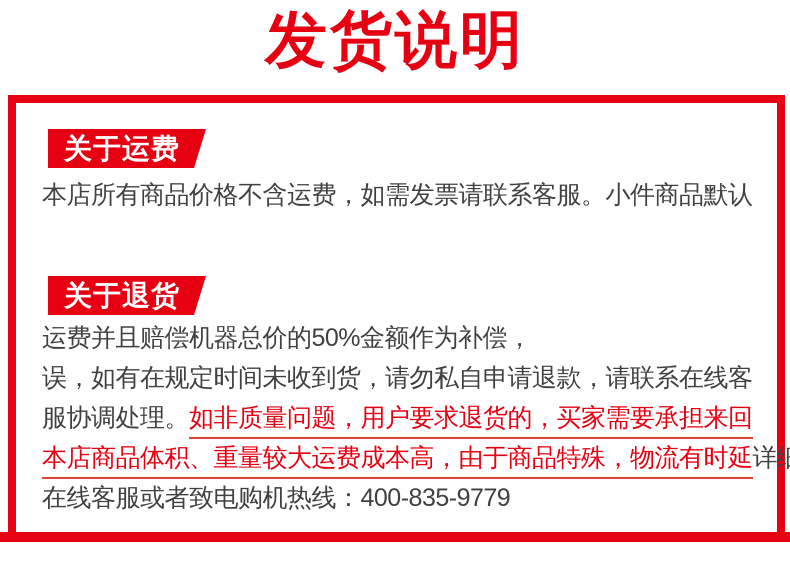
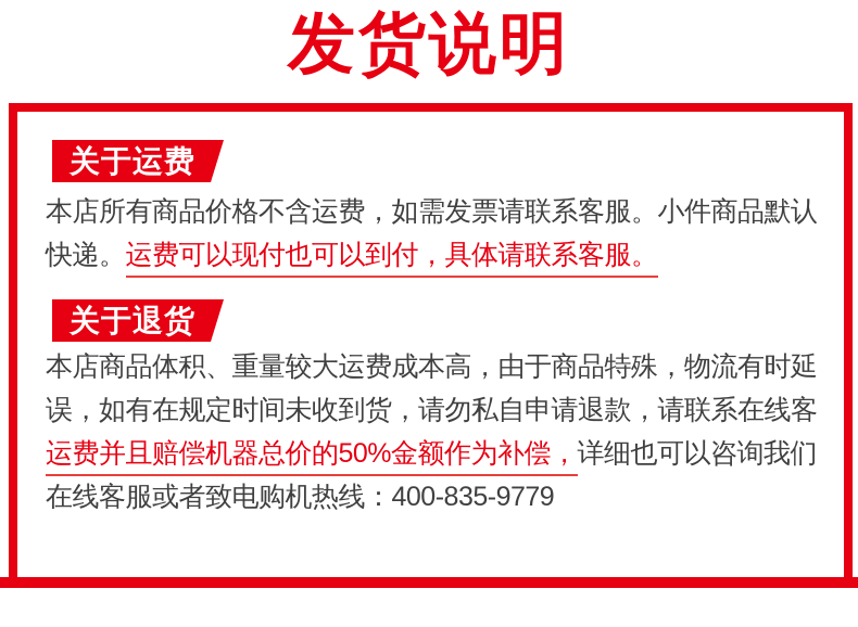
  发货说明
  关于运费
  本店所有商品价格不含运费，如需发票请联系客服。小件商品默认
+ 快递。运费可以现付也可以到付，具体请联系客服。
  关于退货
- 运费并且赔偿机器总价的50%金额作为补偿，
+ 本店商品体积、重量较大运费成本高，由于商品特殊，物流有时延
  误，如有在规定时间未收到货，请勿私自申请退款，请联系在线客
- 服协调处理。如非质量问题，用户要求退货的，买家需要承担来回
- 本店商品体积、重量较大运费成本高，由于商品特殊，物流有时延详细
+ 运费并且赔偿机器总价的50%金额作为补偿，详细也可以咨询我们
  在线客服或者致电购机热线：400-835-9779
